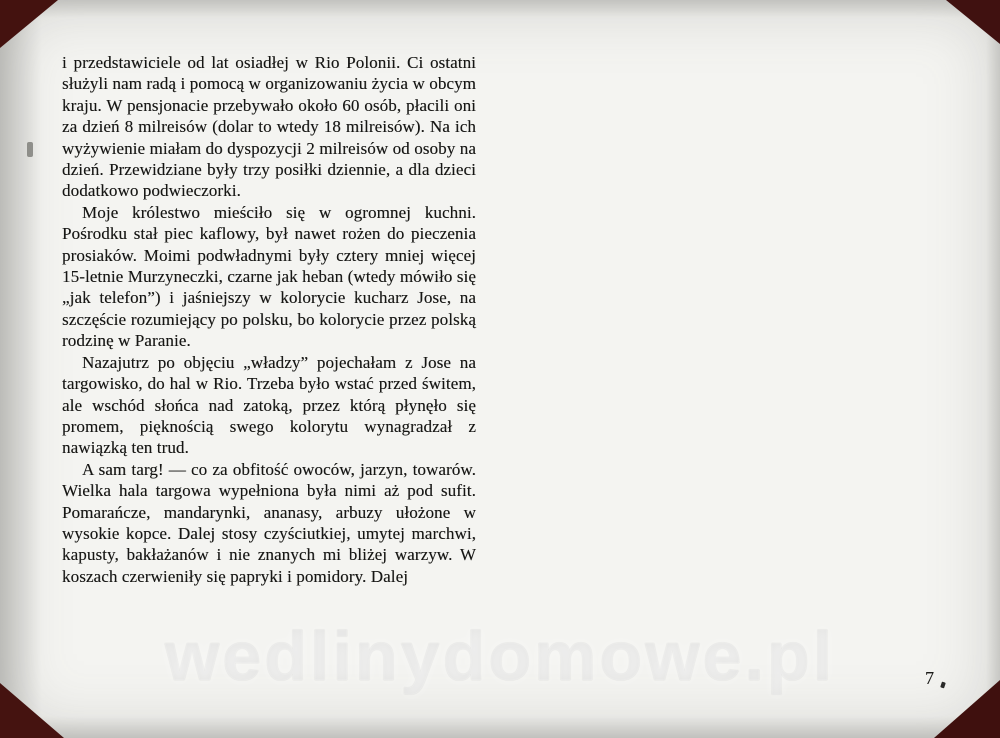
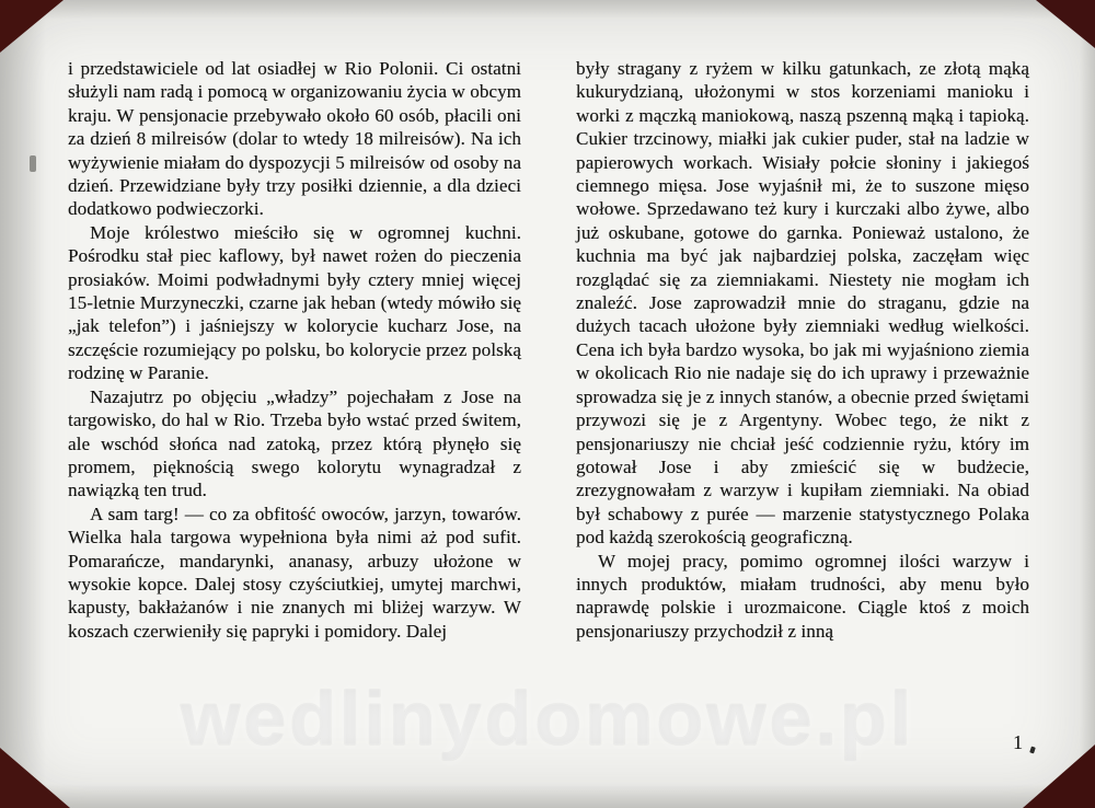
- i przedstawiciele od lat osiadłej w Rio Polonii. Ci ostatni służyli nam radą i pomocą w organizowaniu życia w obcym kraju. W pensjonacie przebywało około 60 osób, płacili oni za dzień 8 milreisów (dolar to wtedy 18 milreisów). Na ich wyżywienie miałam do dyspozycji 2 milreisów od osoby na dzień. Przewidziane były trzy posiłki dziennie, a dla dzieci dodatkowo podwieczorki.
+ i przedstawiciele od lat osiadłej w Rio Polonii. Ci ostatni służyli nam radą i pomocą w organizowaniu życia w obcym kraju. W pensjonacie przebywało około 60 osób, płacili oni za dzień 8 milreisów (dolar to wtedy 18 milreisów). Na ich wyżywienie miałam do dyspozycji 5 milreisów od osoby na dzień. Przewidziane były trzy posiłki dziennie, a dla dzieci dodatkowo podwieczorki.
  Moje królestwo mieściło się w ogromnej kuchni. Pośrodku stał piec kaflowy, był nawet rożen do pieczenia prosiaków. Moimi podwładnymi były cztery mniej więcej 15-letnie Murzyneczki, czarne jak heban (wtedy mówiło się „jak telefon”) i jaśniejszy w kolorycie kucharz Jose, na szczęście rozumiejący po polsku, bo kolorycie przez polską rodzinę w Paranie.
  Nazajutrz po objęciu „władzy” pojechałam z Jose na targowisko, do hal w Rio. Trzeba było wstać przed świtem, ale wschód słońca nad zatoką, przez którą płynęło się promem, pięknością swego kolorytu wynagradzał z nawiązką ten trud.
  A sam targ! — co za obfitość owoców, jarzyn, towarów. Wielka hala targowa wypełniona była nimi aż pod sufit. Pomarańcze, mandarynki, ananasy, arbuzy ułożone w wysokie kopce. Dalej stosy czyściutkiej, umytej marchwi, kapusty, bakłażanów i nie znanych mi bliżej warzyw. W koszach czerwieniły się papryki i pomidory. Dalej
+ były stragany z ryżem w kilku gatunkach, ze złotą mąką kukurydzianą, ułożonymi w stos korzeniami manioku i worki z mączką maniokową, naszą pszenną mąką i tapioką. Cukier trzcinowy, miałki jak cukier puder, stał na ladzie w papierowych workach. Wisiały połcie słoniny i jakiegoś ciemnego mięsa. Jose wyjaśnił mi, że to suszone mięso wołowe. Sprzedawano też kury i kurczaki albo żywe, albo już oskubane, gotowe do garnka. Ponieważ ustalono, że kuchnia ma być jak najbardziej polska, zaczęłam więc rozglądać się za ziemniakami. Niestety nie mogłam ich znaleźć. Jose zaprowadził mnie do straganu, gdzie na dużych tacach ułożone były ziemniaki według wielkości. Cena ich była bardzo wysoka, bo jak mi wyjaśniono ziemia w okolicach Rio nie nadaje się do ich uprawy i przeważnie sprowadza się je z innych stanów, a obecnie przed świętami przywozi się je z Argentyny. Wobec tego, że nikt z pensjonariuszy nie chciał jeść codziennie ryżu, który im gotował Jose i aby zmieścić się w budżecie, zrezygnowałam z warzyw i kupiłam ziemniaki. Na obiad był schabowy z purée — marzenie statystycznego Polaka pod każdą szerokością geograficzną.
+ W mojej pracy, pomimo ogromnej ilości warzyw i innych produktów, miałam trudności, aby menu było naprawdę polskie i urozmaicone. Ciągle ktoś z moich pensjonariuszy przychodził z inną
- 7
+ 1
